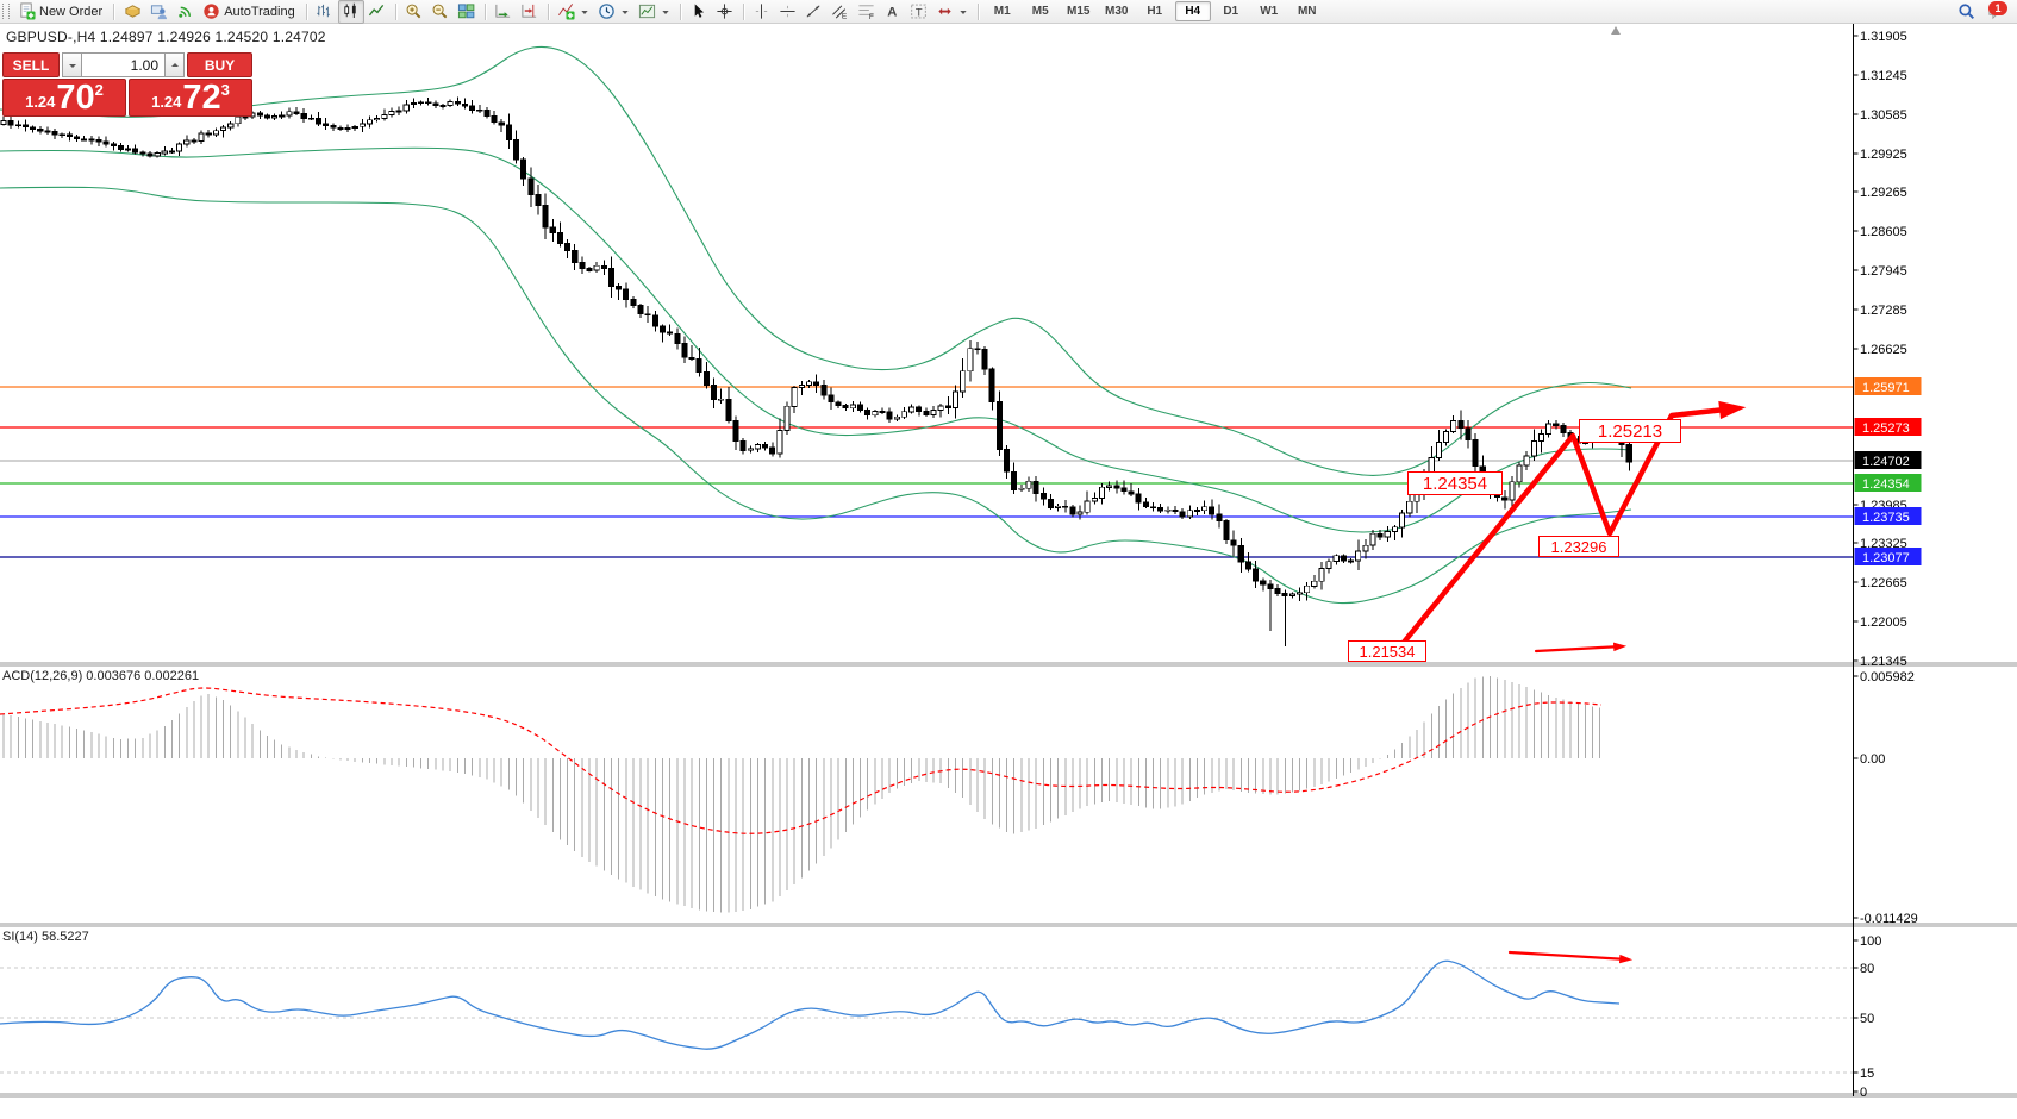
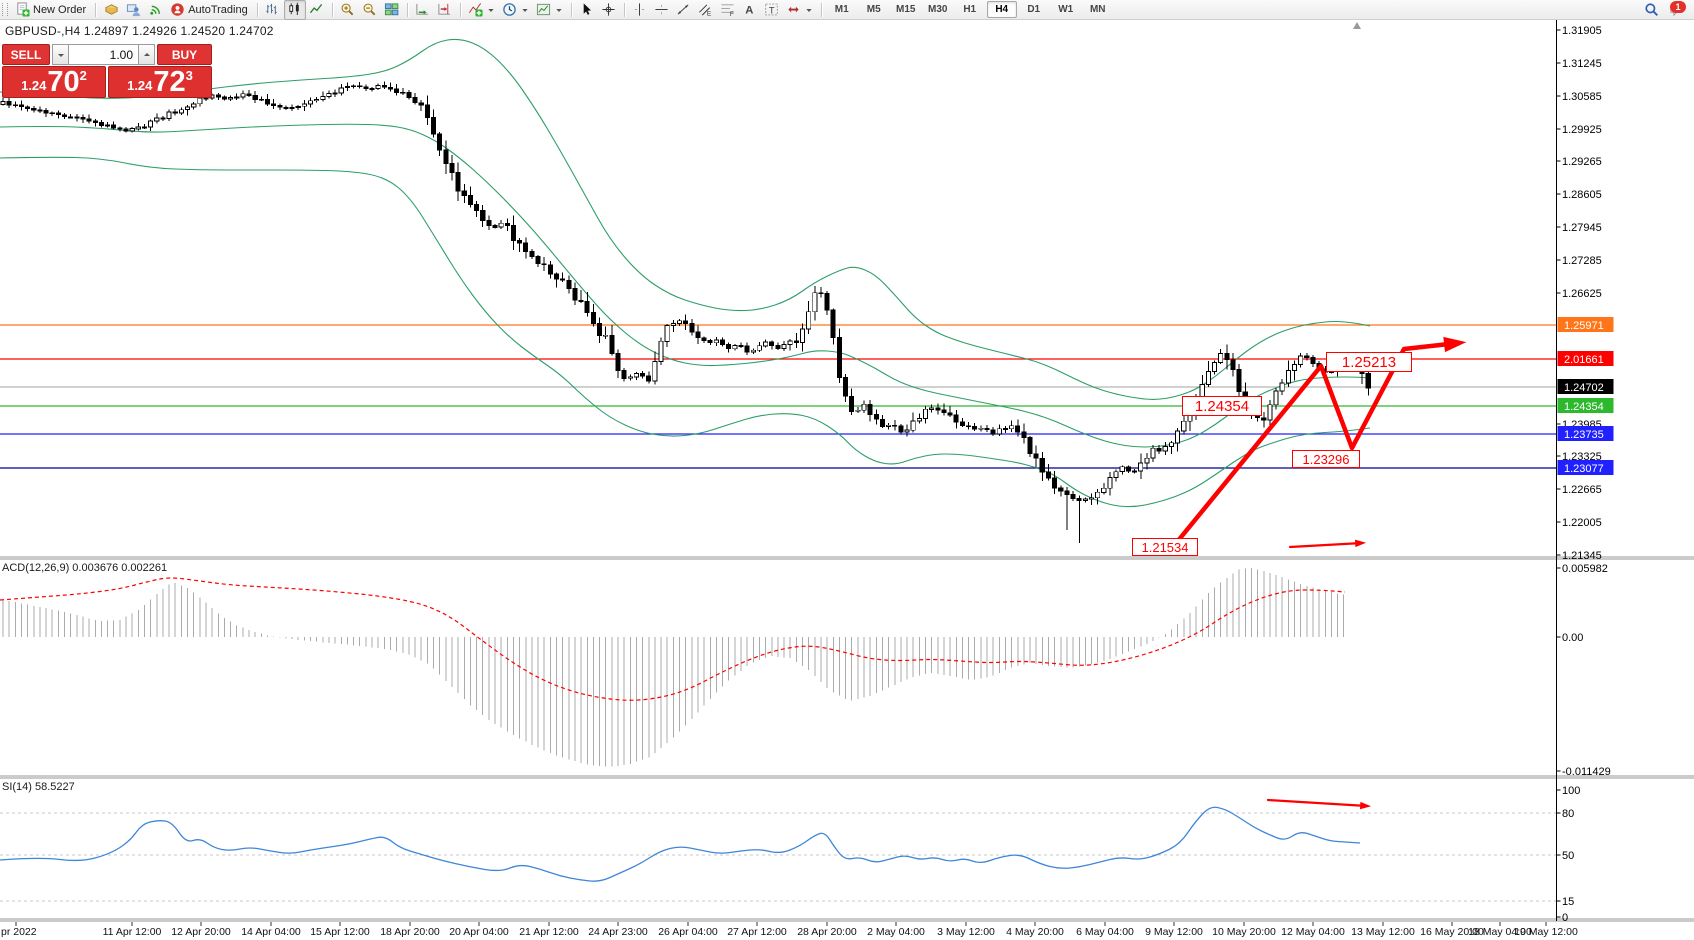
  New Order
  AutoTrading
  A
  T
  M1
  M5
  M15
  M30
  H1
  H4
  D1
  W1
  MN
  1
  GBPUSD-,H4 1.24897 1.24926 1.24520 1.24702
  SELL
  1.00
  BUY
  1.24
  70
  2
  1.24
  72
  3
  ACD(12,26,9) 0.003676 0.002261
  SI(14) 58.5227
  1.25213
  1.24354
  1.23296
  1.21534
  1.31905
  1.31245
  1.30585
  1.29925
  1.29265
  1.28605
  1.27945
  1.27285
  1.26625
  1.23985
  1.23325
  1.22665
  1.22005
  1.21345
  1.25971
- 1.25273
+ 2.01661
  1.24702
  1.24354
  1.23735
  1.23077
  0.005982
  0.00
  -0.011429
  100
  80
  50
  15
  0
+ pr 2022
+ 11 Apr 12:00
+ 12 Apr 20:00
+ 14 Apr 04:00
+ 15 Apr 12:00
+ 18 Apr 20:00
+ 20 Apr 04:00
+ 21 Apr 12:00
+ 24 Apr 23:00
+ 26 Apr 04:00
+ 27 Apr 12:00
+ 28 Apr 20:00
+ 2 May 04:00
+ 3 May 12:00
+ 4 May 20:00
+ 6 May 04:00
+ 9 May 12:00
+ 10 May 20:00
+ 12 May 04:00
+ 13 May 12:00
+ 16 May 20:00
+ 18 May 04:00
+ 19 May 12:00
